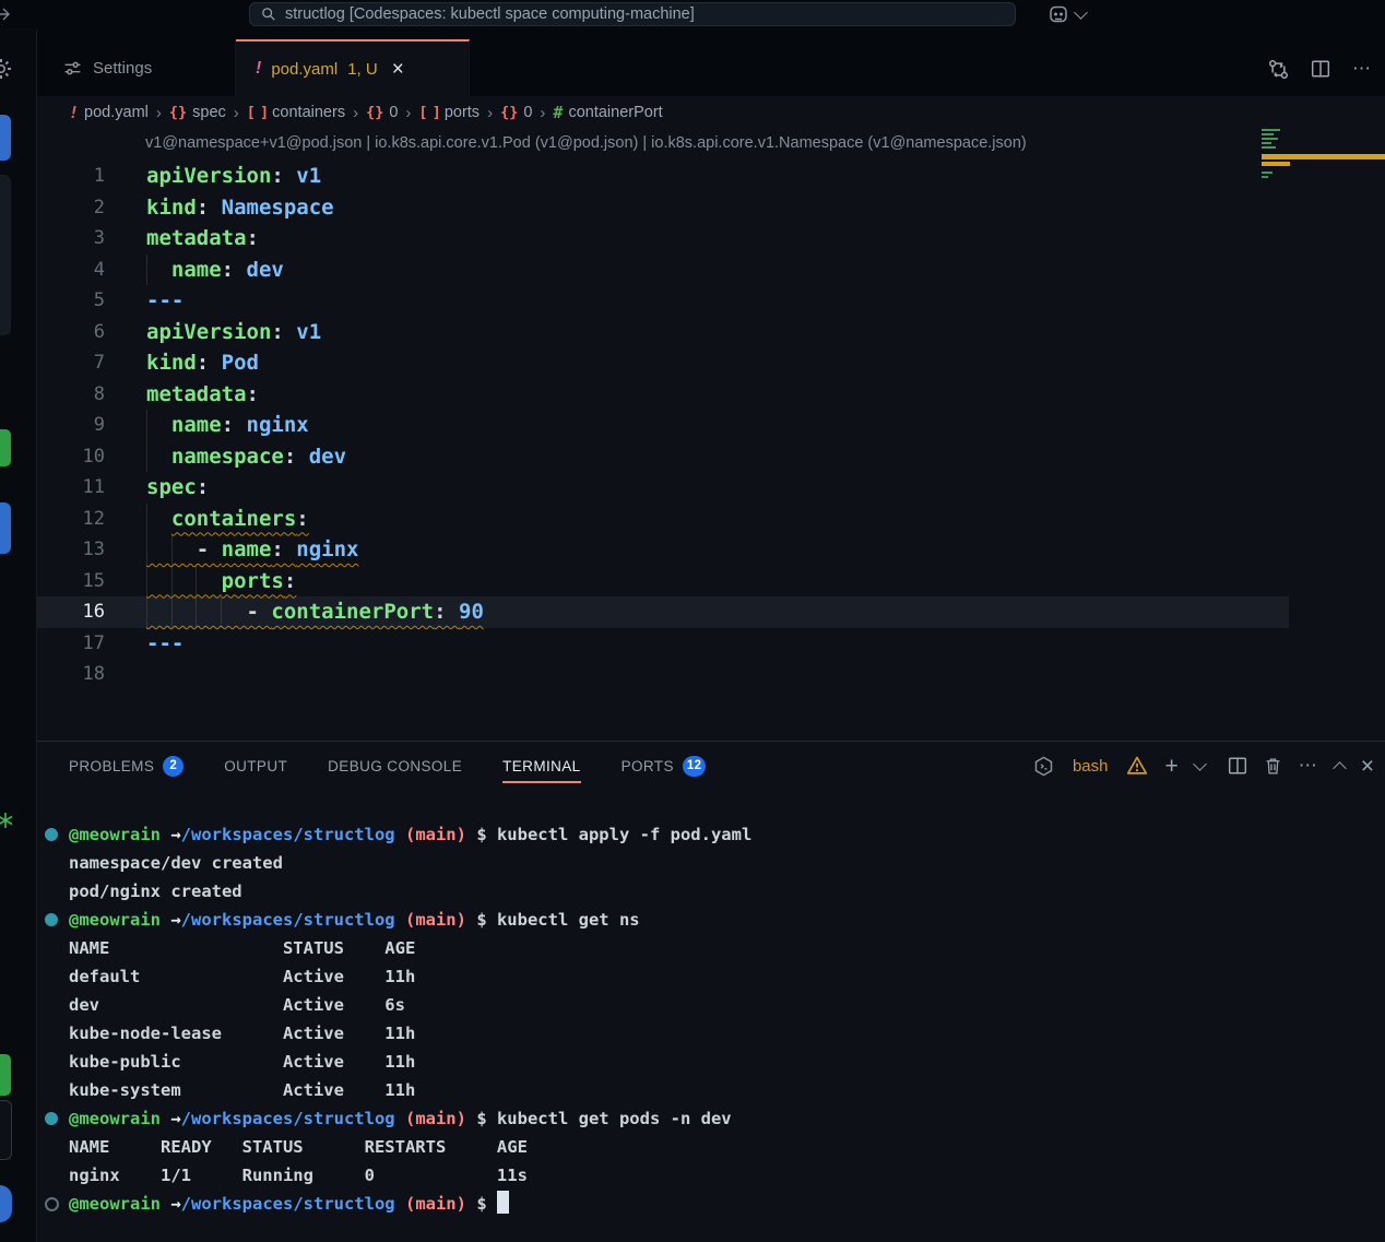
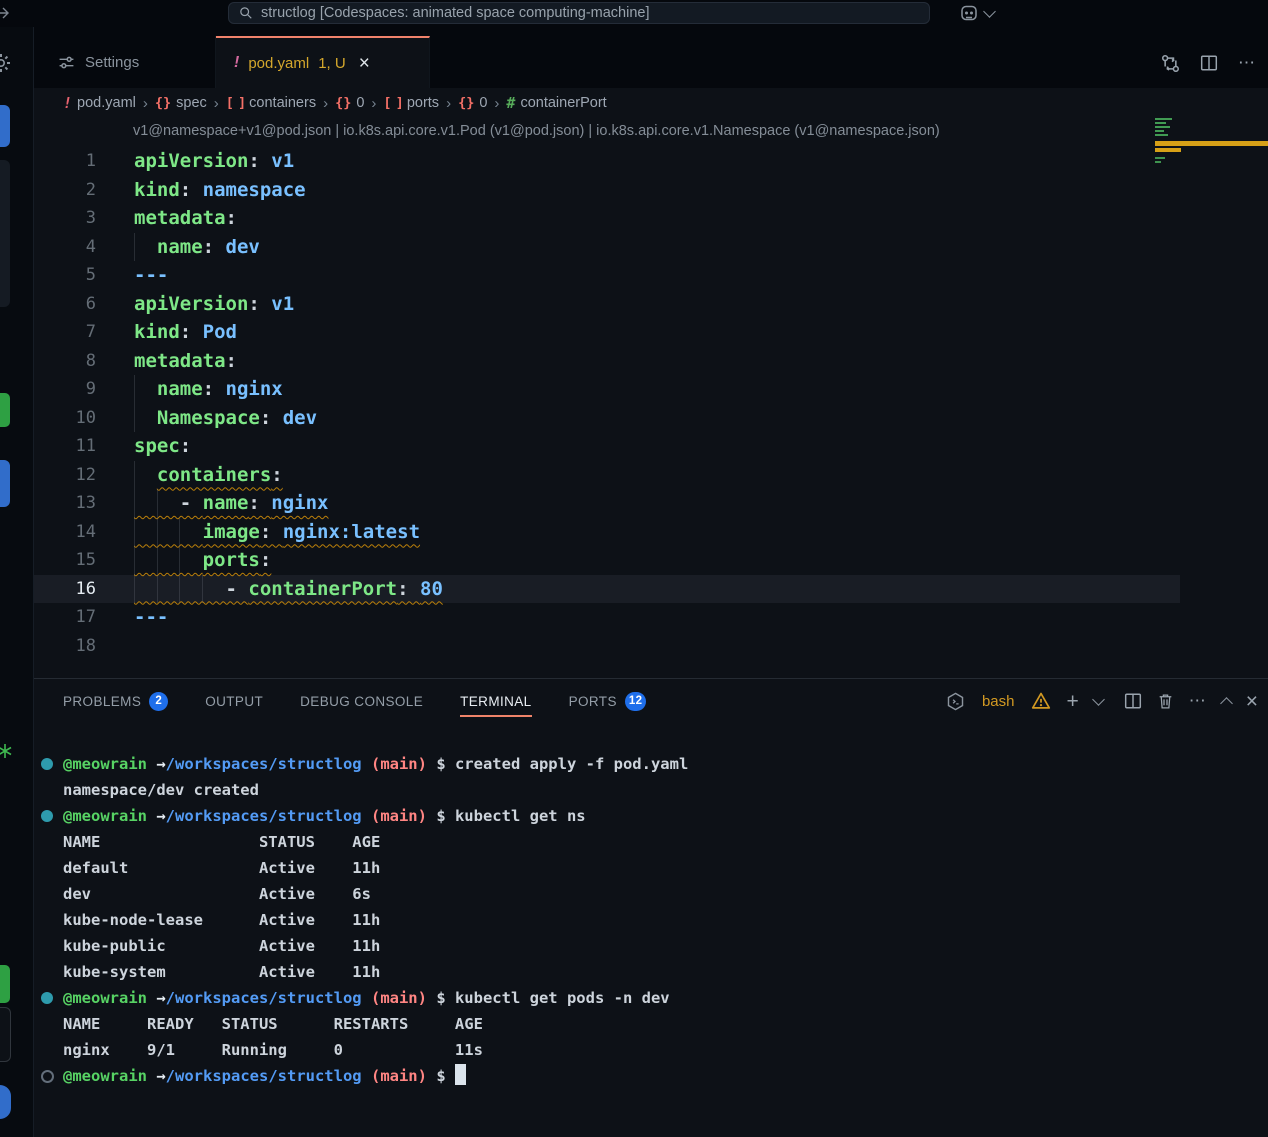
- structlog [Codespaces: kubectl space computing-machine]
+ structlog [Codespaces: animated space computing-machine]
  Settings
  !
  pod.yaml
  1, U
  ×
  ⋯
  !
  pod.yaml
  ›
  {}
  spec
  ›
  [ ]
  containers
  ›
  {}
  0
  ›
  [ ]
  ports
  ›
  {}
  0
  ›
  #
  containerPort
  v1@namespace+v1@pod.json | io.k8s.api.core.v1.Pod (v1@pod.json) | io.k8s.api.core.v1.Namespace (v1@namespace.json)
  1
  apiVersion: v1
  2
- kind: Namespace
+ kind: namespace
  3
  metadata:
  4
  name: dev
  5
  ---
  6
  apiVersion: v1
  7
  kind: Pod
  8
  metadata:
  9
  name: nginx
  10
- namespace: dev
+ Namespace: dev
  11
  spec:
  12
  containers:
  13
  - name: nginx
+ 14
+ image: nginx:latest
  15
  ports:
  16
- - containerPort: 90
+ - containerPort: 80
  17
  ---
  18
  PROBLEMS
  2
  OUTPUT
  DEBUG CONSOLE
  TERMINAL
  PORTS
  12
  bash
  +
  ⋯
  ×
- @meowrain →/workspaces/structlog (main) $ kubectl apply -f pod.yaml
+ @meowrain →/workspaces/structlog (main) $ created apply -f pod.yaml
  namespace/dev created
- pod/nginx created
  @meowrain →/workspaces/structlog (main) $ kubectl get ns
  NAME STATUS AGE
  default Active 11h
  dev Active 6s
  kube-node-lease Active 11h
  kube-public Active 11h
  kube-system Active 11h
  @meowrain →/workspaces/structlog (main) $ kubectl get pods -n dev
  NAME READY STATUS RESTARTS AGE
- nginx 1/1 Running 0 11s
+ nginx 9/1 Running 0 11s
  @meowrain →/workspaces/structlog (main) $
